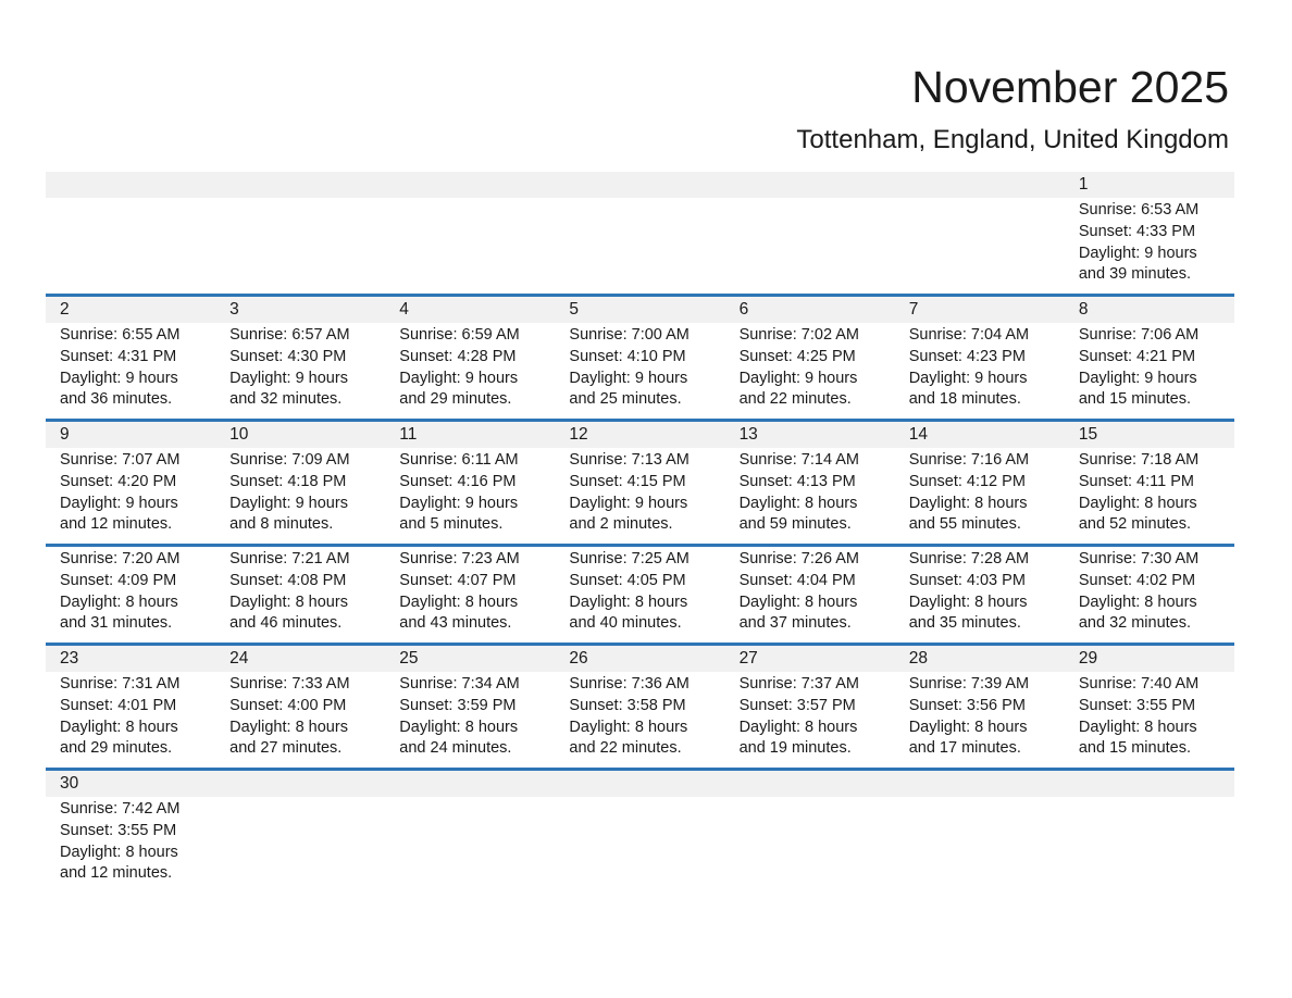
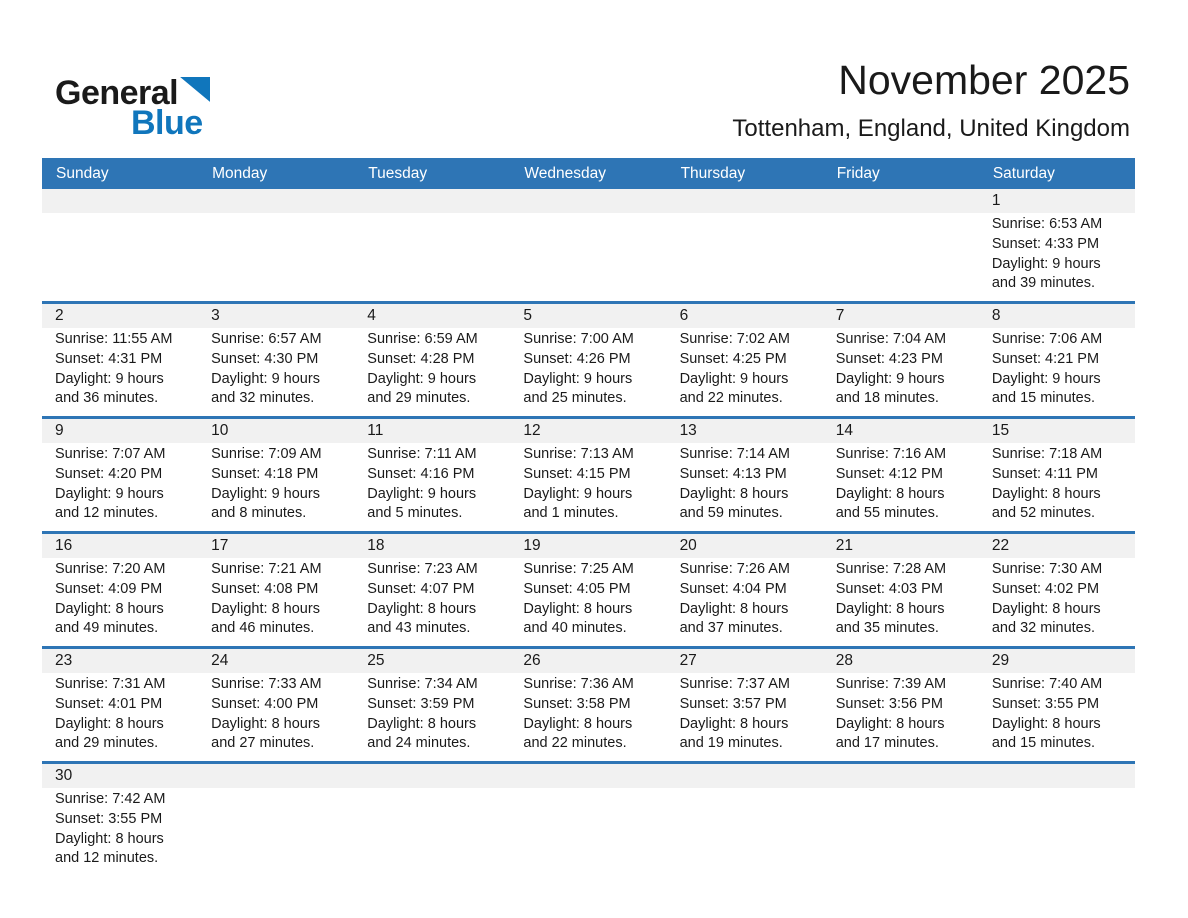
+ General
+ Blue
  November 2025
  Tottenham, England, United Kingdom
+ Sunday
+ Monday
+ Tuesday
+ Wednesday
+ Thursday
+ Friday
+ Saturday
  1
  Sunrise: 6:53 AM
  Sunset: 4:33 PM
  Daylight: 9 hours
  and 39 minutes.
  2
  3
  4
  5
  6
  7
  8
- Sunrise: 6:55 AM
+ Sunrise: 11:55 AM
  Sunset: 4:31 PM
  Daylight: 9 hours
  and 36 minutes.
  Sunrise: 6:57 AM
  Sunset: 4:30 PM
  Daylight: 9 hours
  and 32 minutes.
  Sunrise: 6:59 AM
  Sunset: 4:28 PM
  Daylight: 9 hours
  and 29 minutes.
  Sunrise: 7:00 AM
- Sunset: 4:10 PM
+ Sunset: 4:26 PM
  Daylight: 9 hours
  and 25 minutes.
  Sunrise: 7:02 AM
  Sunset: 4:25 PM
  Daylight: 9 hours
  and 22 minutes.
  Sunrise: 7:04 AM
  Sunset: 4:23 PM
  Daylight: 9 hours
  and 18 minutes.
  Sunrise: 7:06 AM
  Sunset: 4:21 PM
  Daylight: 9 hours
  and 15 minutes.
  9
  10
  11
  12
  13
  14
  15
  Sunrise: 7:07 AM
  Sunset: 4:20 PM
  Daylight: 9 hours
  and 12 minutes.
  Sunrise: 7:09 AM
  Sunset: 4:18 PM
  Daylight: 9 hours
  and 8 minutes.
- Sunrise: 6:11 AM
+ Sunrise: 7:11 AM
  Sunset: 4:16 PM
  Daylight: 9 hours
  and 5 minutes.
  Sunrise: 7:13 AM
  Sunset: 4:15 PM
  Daylight: 9 hours
- and 2 minutes.
+ and 1 minutes.
  Sunrise: 7:14 AM
  Sunset: 4:13 PM
  Daylight: 8 hours
  and 59 minutes.
  Sunrise: 7:16 AM
  Sunset: 4:12 PM
  Daylight: 8 hours
  and 55 minutes.
  Sunrise: 7:18 AM
  Sunset: 4:11 PM
  Daylight: 8 hours
  and 52 minutes.
+ 16
+ 17
+ 18
+ 19
+ 20
+ 21
+ 22
  Sunrise: 7:20 AM
  Sunset: 4:09 PM
  Daylight: 8 hours
- and 31 minutes.
+ and 49 minutes.
  Sunrise: 7:21 AM
  Sunset: 4:08 PM
  Daylight: 8 hours
  and 46 minutes.
  Sunrise: 7:23 AM
  Sunset: 4:07 PM
  Daylight: 8 hours
  and 43 minutes.
  Sunrise: 7:25 AM
  Sunset: 4:05 PM
  Daylight: 8 hours
  and 40 minutes.
  Sunrise: 7:26 AM
  Sunset: 4:04 PM
  Daylight: 8 hours
  and 37 minutes.
  Sunrise: 7:28 AM
  Sunset: 4:03 PM
  Daylight: 8 hours
  and 35 minutes.
  Sunrise: 7:30 AM
  Sunset: 4:02 PM
  Daylight: 8 hours
  and 32 minutes.
  23
  24
  25
  26
  27
  28
  29
  Sunrise: 7:31 AM
  Sunset: 4:01 PM
  Daylight: 8 hours
  and 29 minutes.
  Sunrise: 7:33 AM
  Sunset: 4:00 PM
  Daylight: 8 hours
  and 27 minutes.
  Sunrise: 7:34 AM
  Sunset: 3:59 PM
  Daylight: 8 hours
  and 24 minutes.
  Sunrise: 7:36 AM
  Sunset: 3:58 PM
  Daylight: 8 hours
  and 22 minutes.
  Sunrise: 7:37 AM
  Sunset: 3:57 PM
  Daylight: 8 hours
  and 19 minutes.
  Sunrise: 7:39 AM
  Sunset: 3:56 PM
  Daylight: 8 hours
  and 17 minutes.
  Sunrise: 7:40 AM
  Sunset: 3:55 PM
  Daylight: 8 hours
  and 15 minutes.
  30
  Sunrise: 7:42 AM
  Sunset: 3:55 PM
  Daylight: 8 hours
  and 12 minutes.
